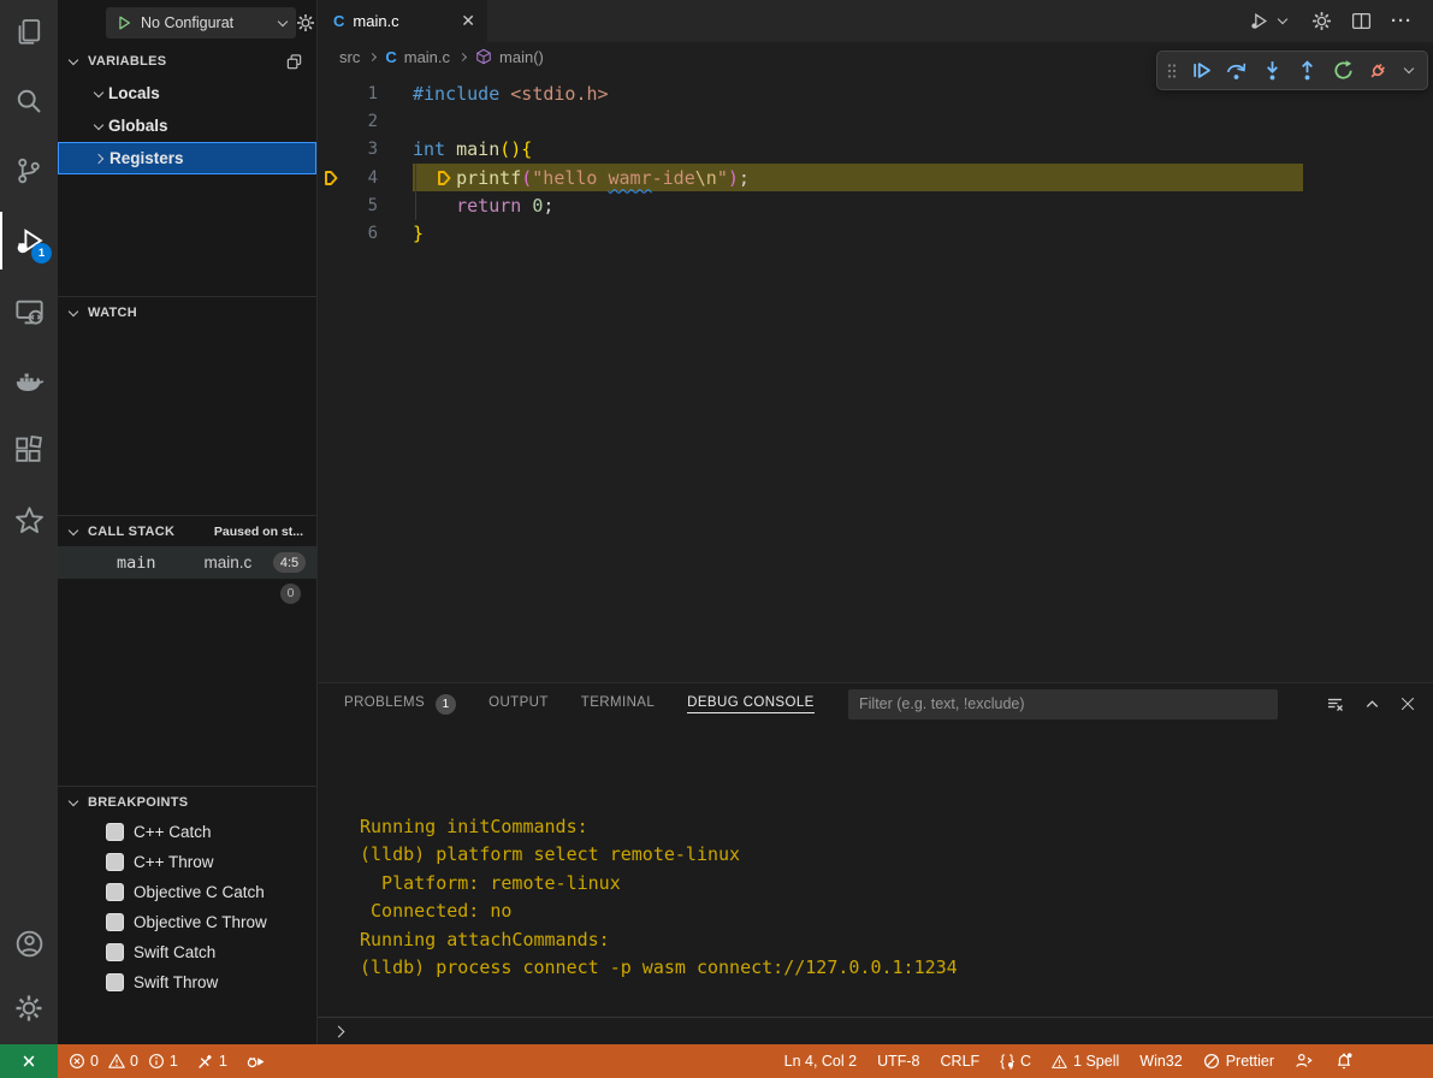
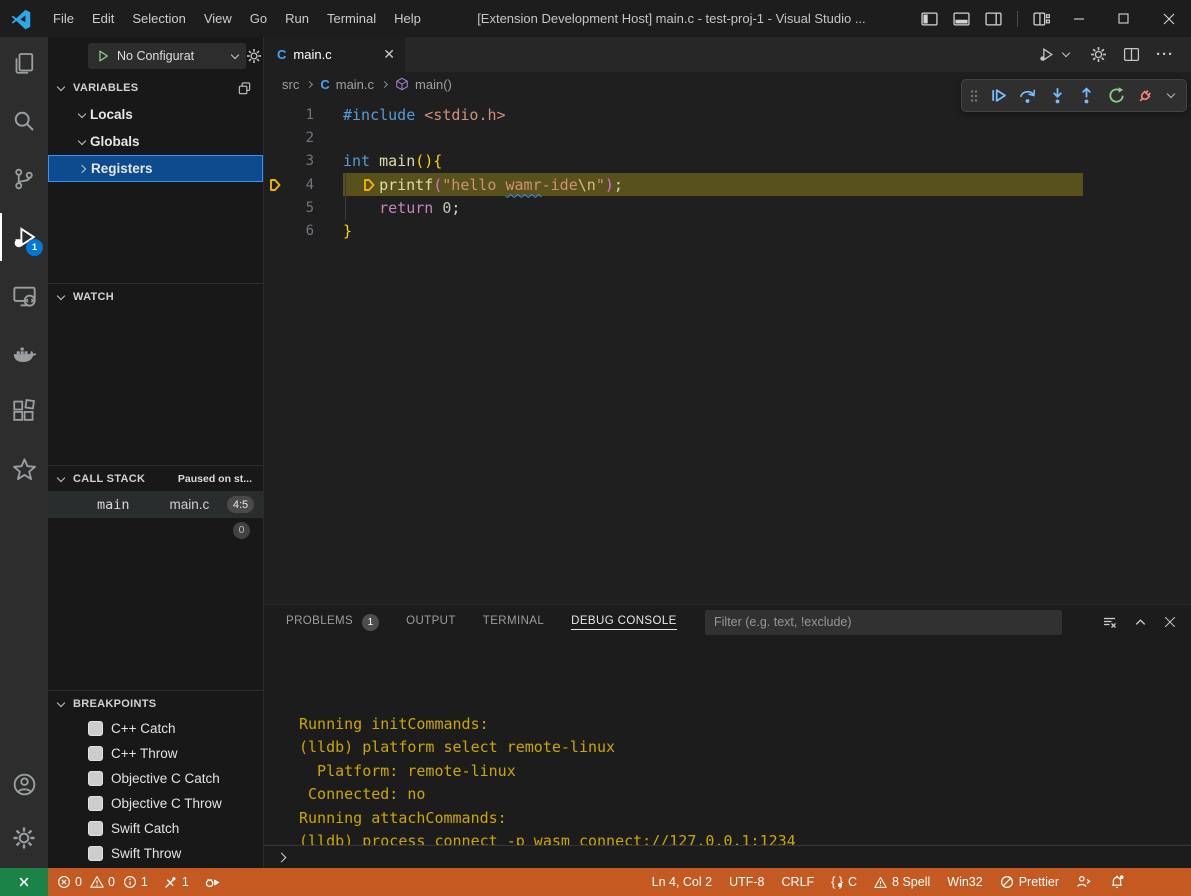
+ File
+ Edit
+ Selection
+ View
+ Go
+ Run
+ Terminal
+ Help
+ [Extension Development Host] main.c - test-proj-1 - Visual Studio ...
  1
  No Configurat
  VARIABLES
  Locals
  Globals
  Registers
  WATCH
  CALL STACK
  Paused on st...
  main
  main.c
  4:5
  0
  BREAKPOINTS
  C++ Catch
  C++ Throw
  Objective C Catch
  Objective C Throw
  Swift Catch
  Swift Throw
  C
  main.c
  ✕
  ···
  src
  C
  main.c
  main()
  1
  #include
  <stdio.h>
  2
  3
  int
  main
  (){
  4
  printf
  (
  "hello
  wamr
  -ide
  \n
  "
  )
  ;
  5
  return
  0
  ;
  6
  }
  PROBLEMS
  1
  OUTPUT
  TERMINAL
  DEBUG CONSOLE
  Filter (e.g. text, !exclude)
  Running initCommands:
  (lldb) platform select remote-linux
  Platform: remote-linux
  Connected: no
  Running attachCommands:
  (lldb) process connect -p wasm connect://127.0.0.1:1234
  0
  0
  1
  1
  Ln 4, Col 2
  UTF-8
  CRLF
  { }
  C
- 1 Spell
+ 8 Spell
  Win32
  Prettier
